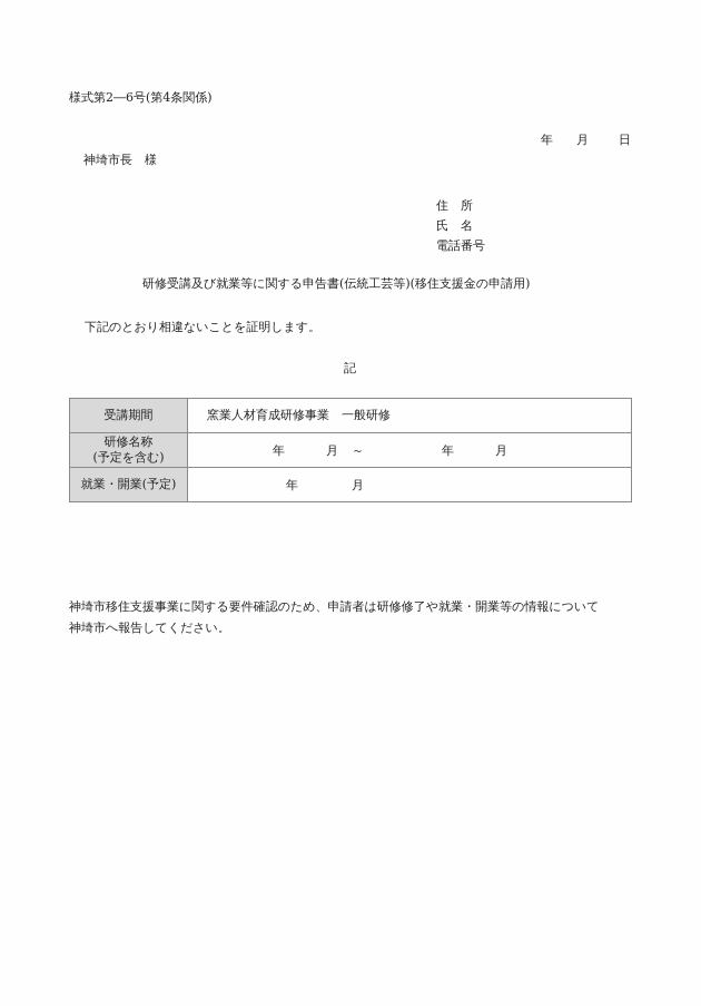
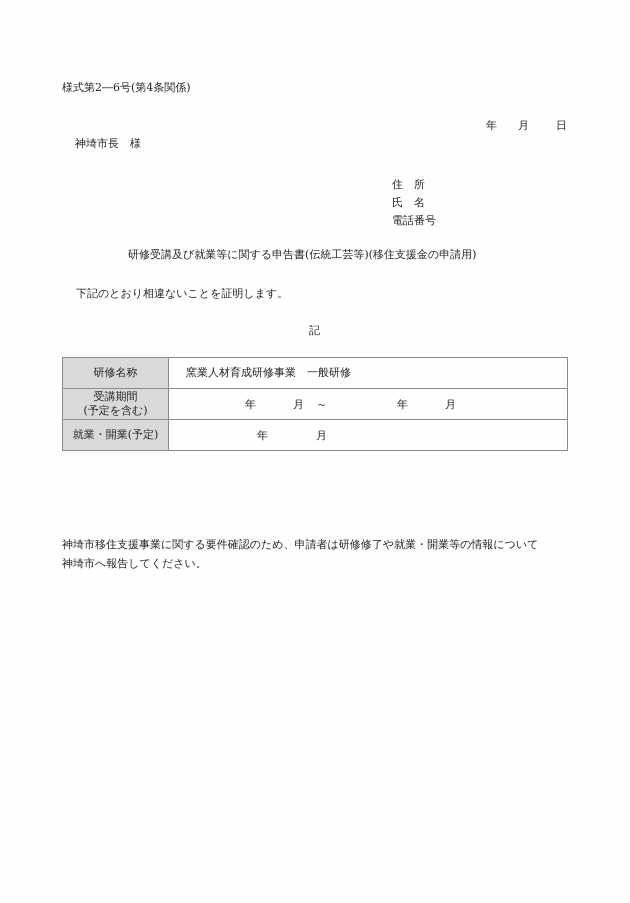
  様式第2―6号(第4条関係)
  年 月 日
  神埼市長 様
  住 所
  氏 名
  電話番号
  研修受講及び就業等に関する申告書(伝統工芸等)(移住支援金の申請用)
  下記のとおり相違ないことを証明します。
  記
- 受講期間	窯業人材育成研修事業 一般研修
+ 研修名称	窯業人材育成研修事業 一般研修
- 研修名称 (予定を含む)	年 月 ～ 年 月
+ 受講期間 (予定を含む)	年 月 ～ 年 月
  就業・開業(予定)	年 月
  神埼市移住支援事業に関する要件確認のため、申請者は研修修了や就業・開業等の情報について
  神埼市へ報告してください。
